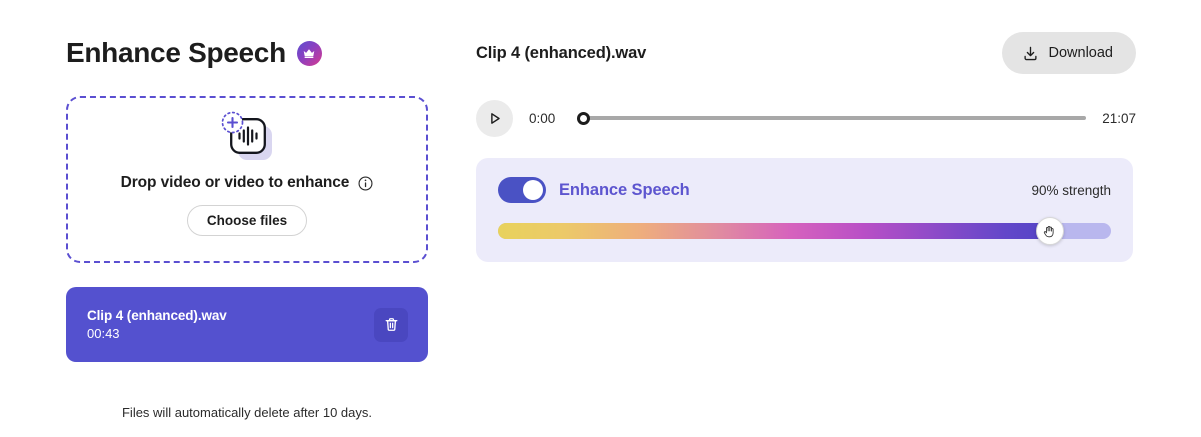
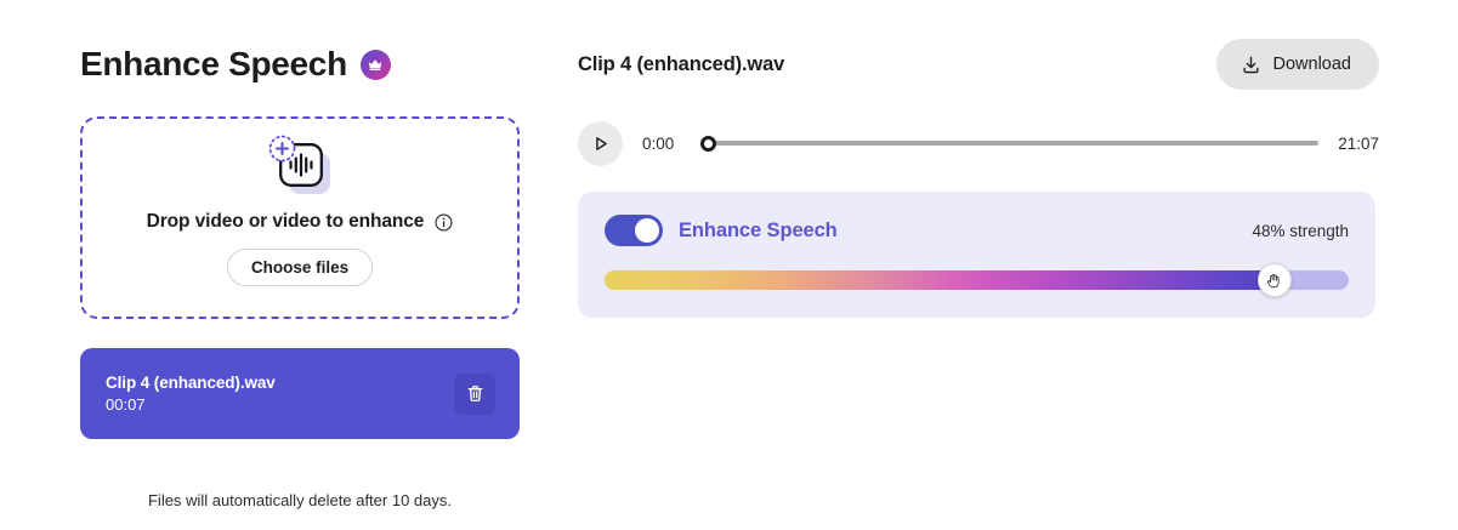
  Enhance Speech
  Drop video or video to enhance
  Choose files
  Clip 4 (enhanced).wav
- 00:43
+ 00:07
  Files will automatically delete after 10 days.
  Clip 4 (enhanced).wav
  Download
  0:00
  21:07
  Enhance Speech
- 90% strength
+ 48% strength
